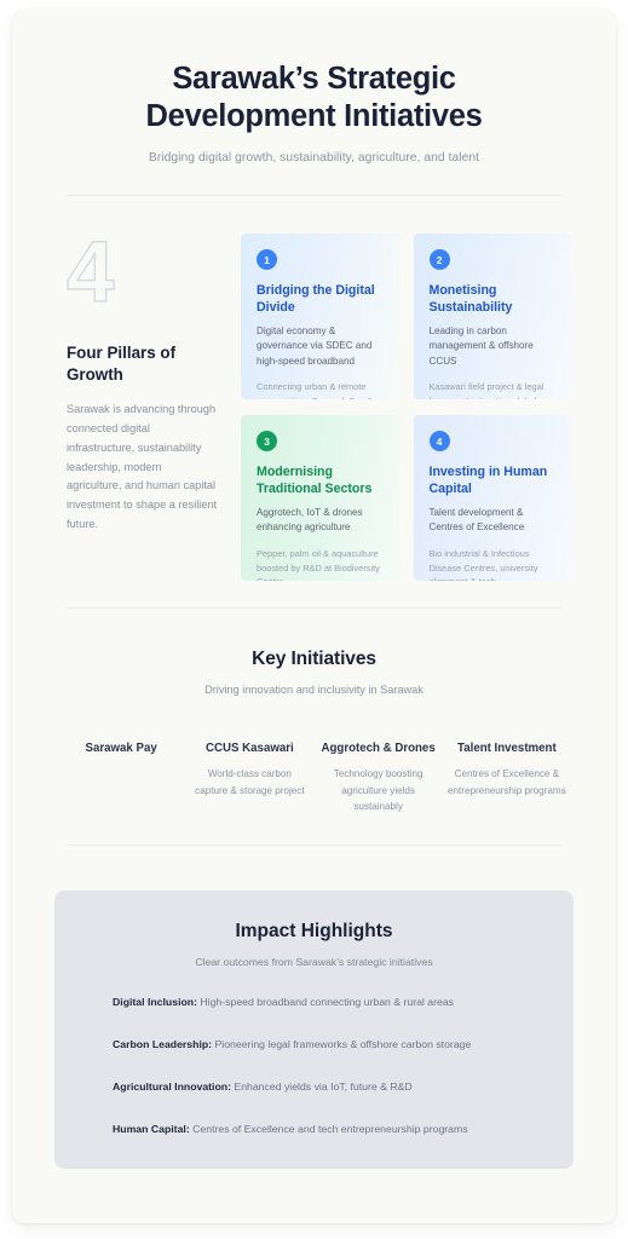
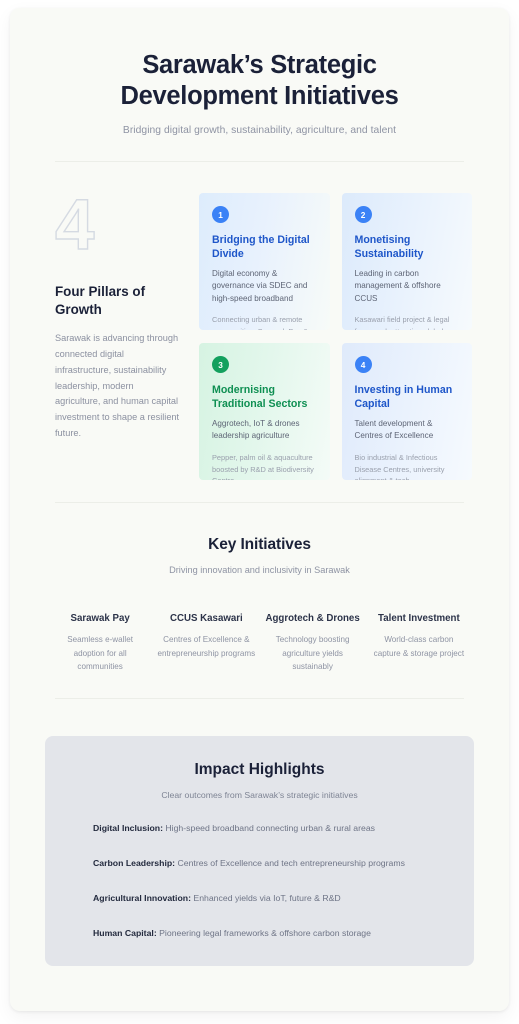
  Sarawak’s Strategic
  Development Initiatives
  Bridging digital growth, sustainability, agriculture, and talent
  4
  Four Pillars of Growth
  Sarawak is advancing through connected digital infrastructure, sustainability leadership, modern agriculture, and human capital investment to shape a resilient future.
  1
  Bridging the Digital Divide
  Digital economy & governance via SDEC and high-speed broadband
  2
  Monetising Sustainability
  Leading in carbon management & offshore CCUS
  3
  Modernising Traditional Sectors
- Aggrotech, IoT & drones enhancing agriculture
+ Aggrotech, IoT & drones leadership agriculture
  Pepper, palm oil & aquaculture boosted by R&D at Biodiversity
  4
  Investing in Human Capital
  Talent development & Centres of Excellence
  Key Initiatives
  Driving innovation and inclusivity in Sarawak
  Sarawak Pay
+ Seamless e-wallet adoption for all communities
  CCUS Kasawari
- World-class carbon capture & storage project
+ Centres of Excellence & entrepreneurship programs
  Aggrotech & Drones
  Technology boosting agriculture yields sustainably
  Talent Investment
- Centres of Excellence & entrepreneurship programs
+ World-class carbon capture & storage project
  Impact Highlights
  Clear outcomes from Sarawak’s strategic initiatives
  Digital Inclusion: High-speed broadband connecting urban & rural areas
- Carbon Leadership: Pioneering legal frameworks & offshore carbon storage
+ Carbon Leadership: Centres of Excellence and tech entrepreneurship programs
  Agricultural Innovation: Enhanced yields via IoT, future & R&D
- Human Capital: Centres of Excellence and tech entrepreneurship programs
+ Human Capital: Pioneering legal frameworks & offshore carbon storage
